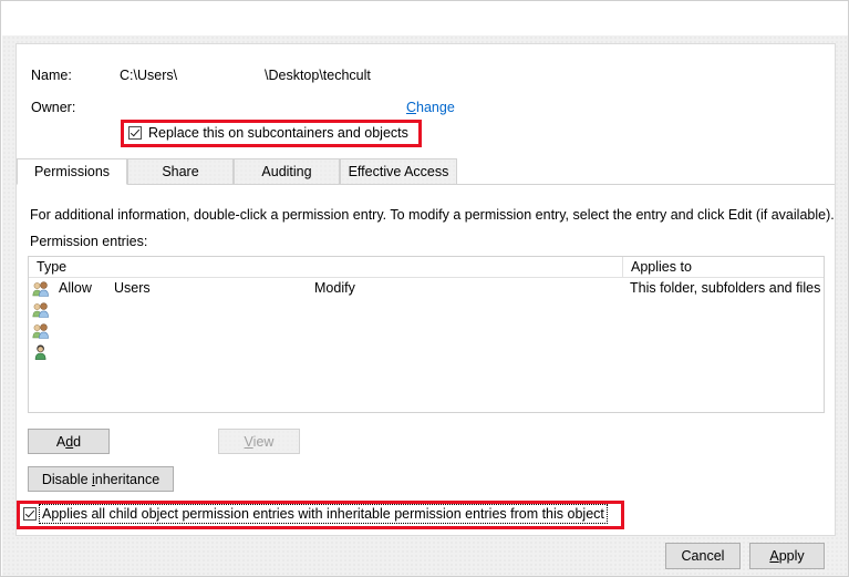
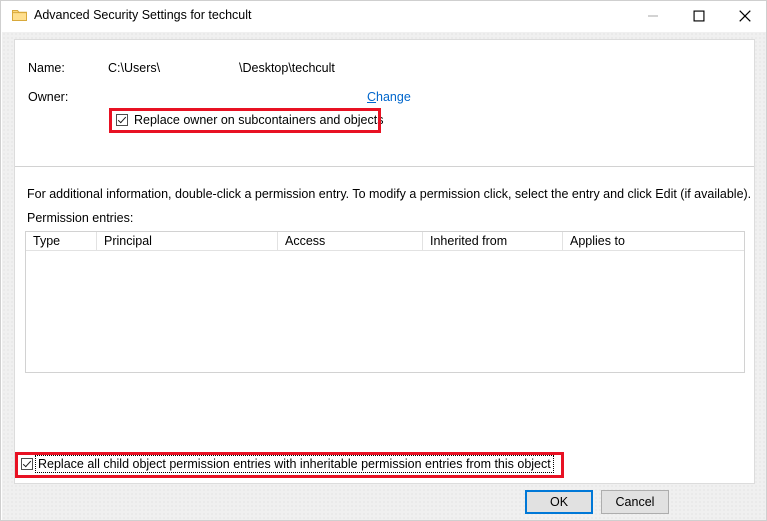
+ Advanced Security Settings for techcult
  Name:
  C:\Users\
  \Desktop\techcult
  Owner:
  Change
- Replace this on subcontainers and objects
+ Replace owner on subcontainers and objects
- Permissions
- Share
- Auditing
- Effective Access
- For additional information, double-click a permission entry. To modify a permission entry, select the entry and click Edit (if available).
+ For additional information, double-click a permission entry. To modify a permission click, select the entry and click Edit (if available).
  Permission entries:
  Type
+ Principal
+ Access
+ Inherited from
  Applies to
- Allow
- Users
- Modify
- This folder, subfolders and files
- Add
- View
- Disable inheritance
- Applies all child object permission entries with inheritable permission entries from this object
+ Replace all child object permission entries with inheritable permission entries from this object
+ OK
  Cancel
- Apply
